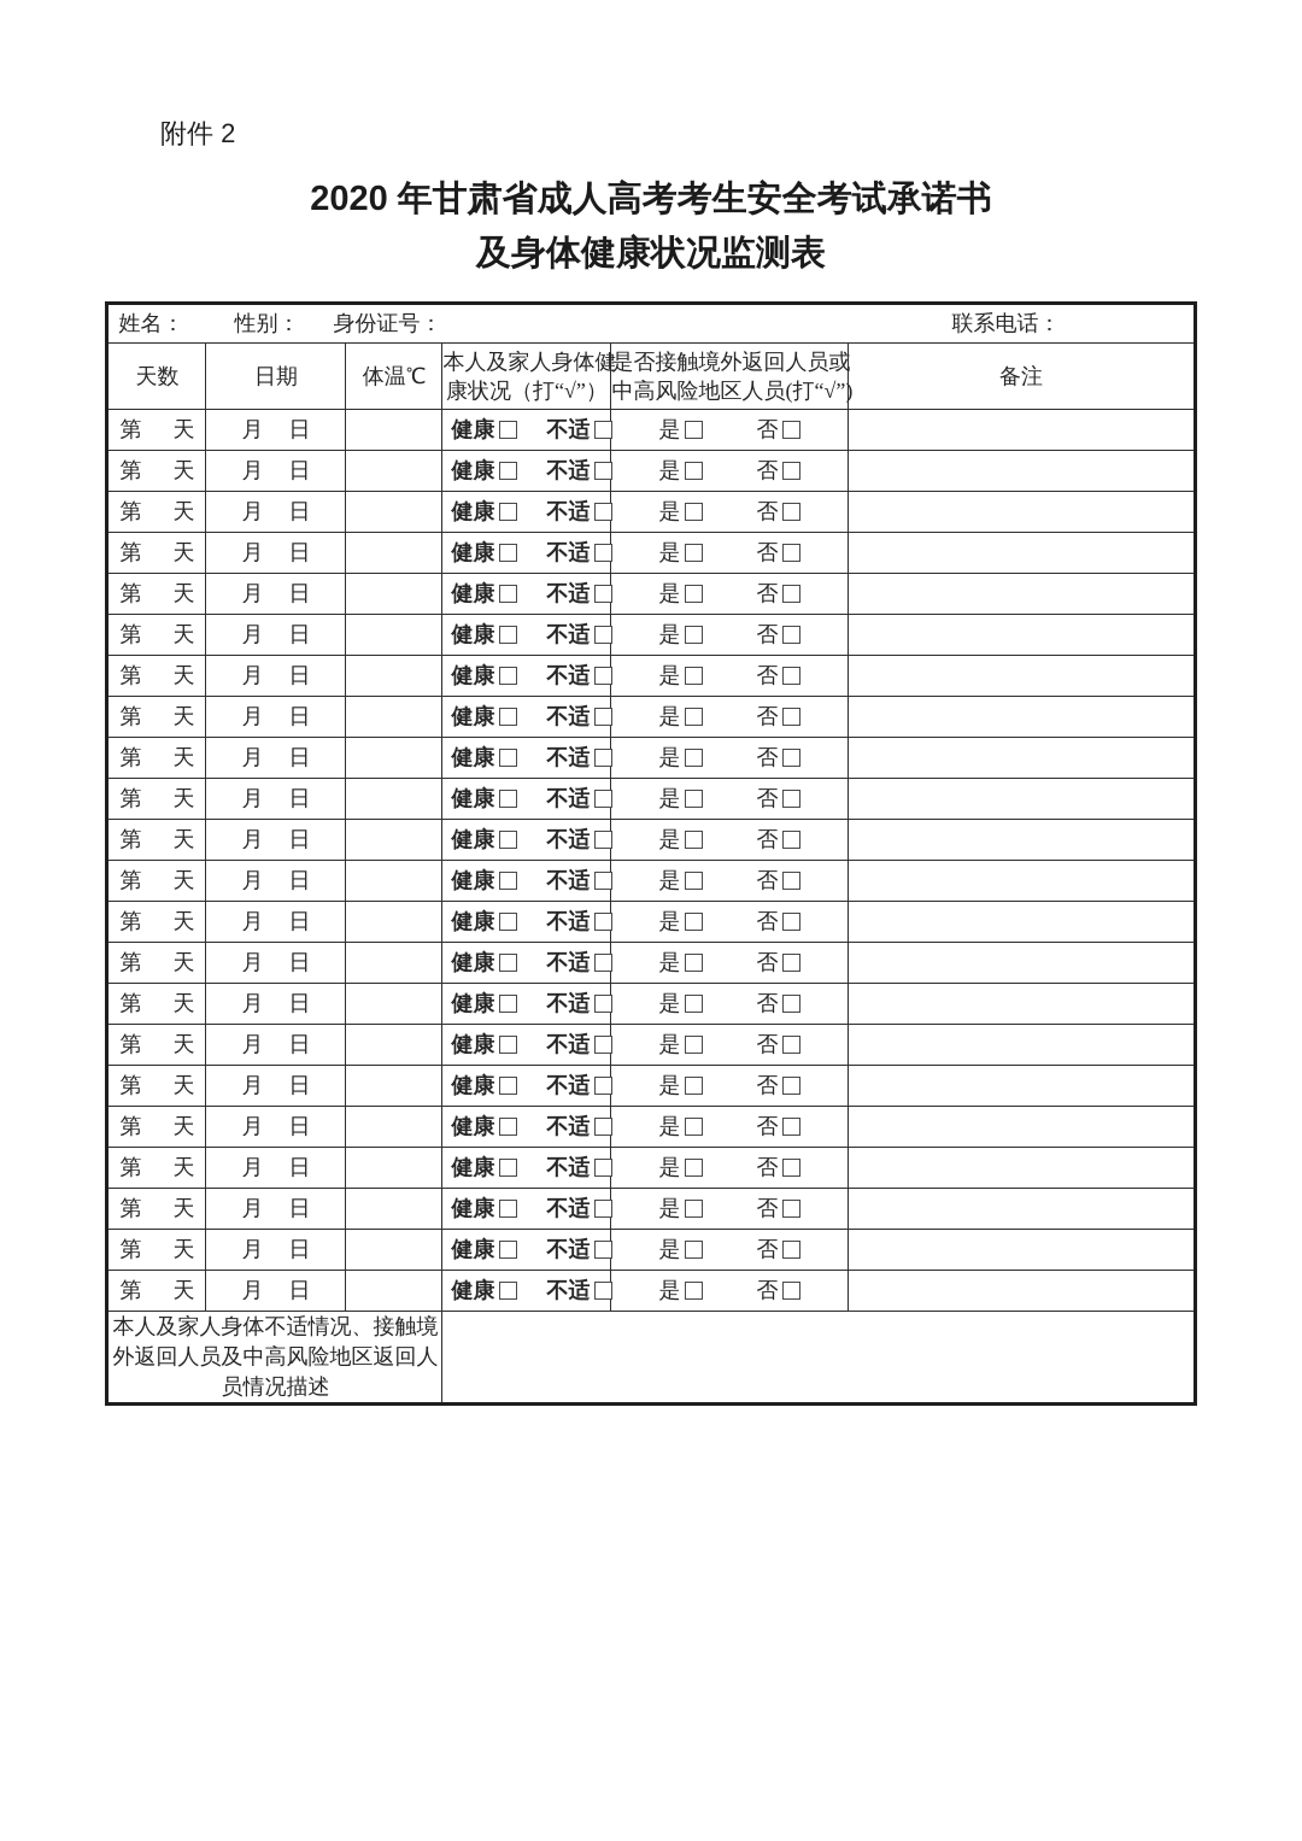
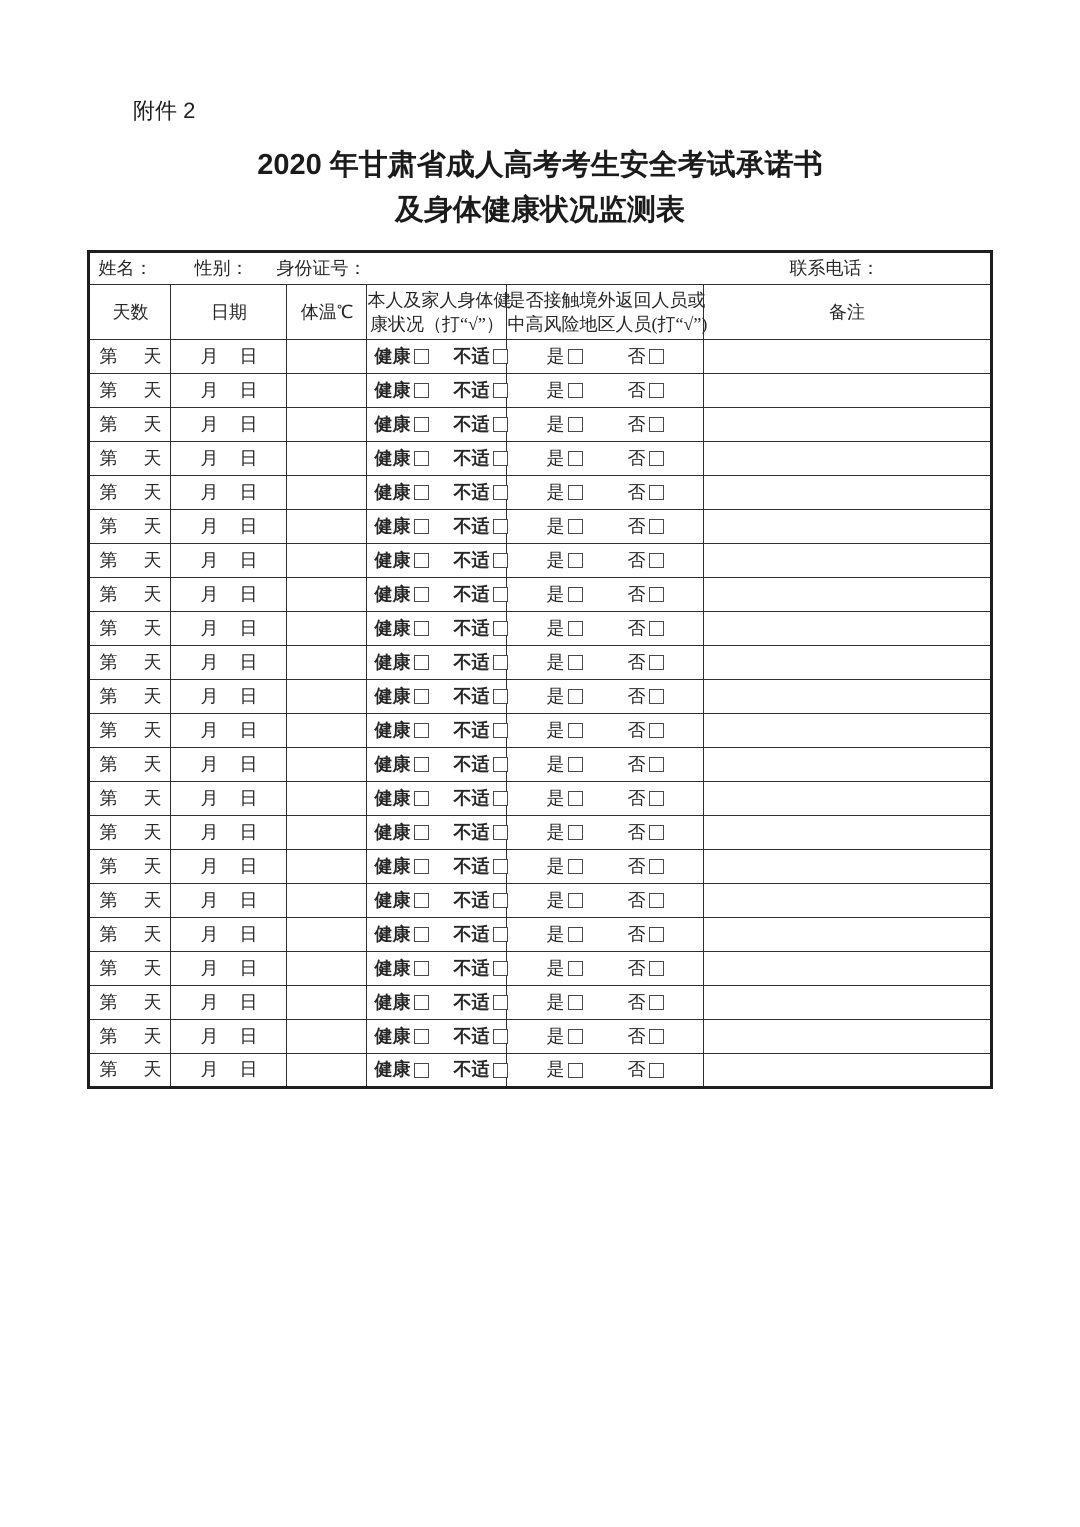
  附件 2
  2020 年甘肃省成人高考考生安全考试承诺书
  及身体健康状况监测表
  姓名： 性别： 身份证号： 联系电话：
  天数	日期	体温℃	本人及家人身体健 康状况（打“√”）	是否接触境外返回人员或 中高风险地区人员(打“√”)	备注
  第 天	月 日		健康 不适	是 否
  第 天	月 日		健康 不适	是 否
  第 天	月 日		健康 不适	是 否
  第 天	月 日		健康 不适	是 否
  第 天	月 日		健康 不适	是 否
  第 天	月 日		健康 不适	是 否
  第 天	月 日		健康 不适	是 否
  第 天	月 日		健康 不适	是 否
  第 天	月 日		健康 不适	是 否
  第 天	月 日		健康 不适	是 否
  第 天	月 日		健康 不适	是 否
  第 天	月 日		健康 不适	是 否
  第 天	月 日		健康 不适	是 否
  第 天	月 日		健康 不适	是 否
  第 天	月 日		健康 不适	是 否
  第 天	月 日		健康 不适	是 否
  第 天	月 日		健康 不适	是 否
  第 天	月 日		健康 不适	是 否
  第 天	月 日		健康 不适	是 否
  第 天	月 日		健康 不适	是 否
  第 天	月 日		健康 不适	是 否
  第 天	月 日		健康 不适	是 否
- 本人及家人身体不适情况、接触境外返回人员及中高风险地区返回人员情况描述
